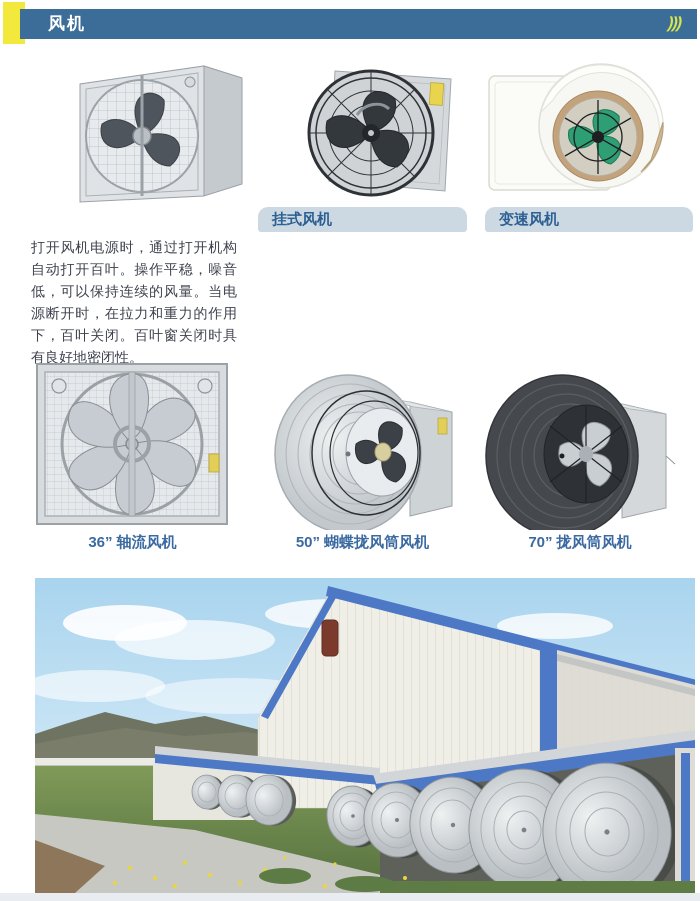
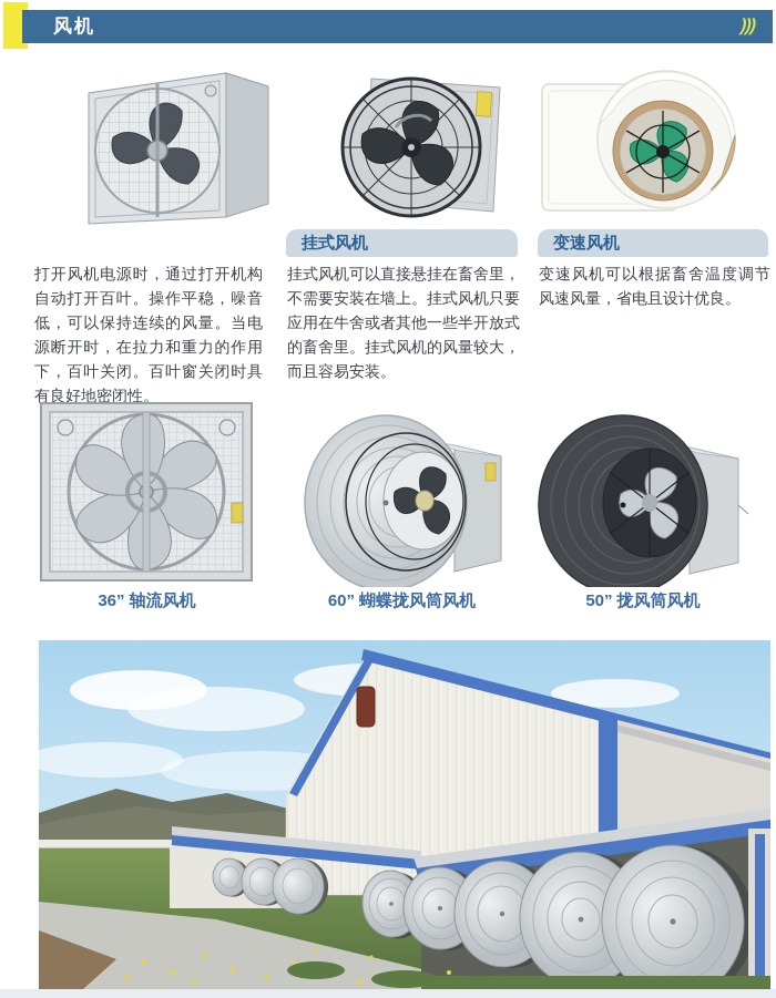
  风机
  挂式风机
  变速风机
  打开风机电源时，通过打开机构自动打开百叶。操作平稳，噪音低，可以保持连续的风量。当电源断开时，在拉力和重力的作用下，百叶关闭。百叶窗关闭时具有良好地密闭性。
+ 挂式风机可以直接悬挂在畜舍里，不需要安装在墙上。挂式风机只要应用在牛舍或者其他一些半开放式的畜舍里。挂式风机的风量较大，而且容易安装。
+ 变速风机可以根据畜舍温度调节风速风量，省电且设计优良。
  36” 轴流风机
- 50” 蝴蝶拢风筒风机
+ 60” 蝴蝶拢风筒风机
- 70” 拢风筒风机
+ 50” 拢风筒风机
